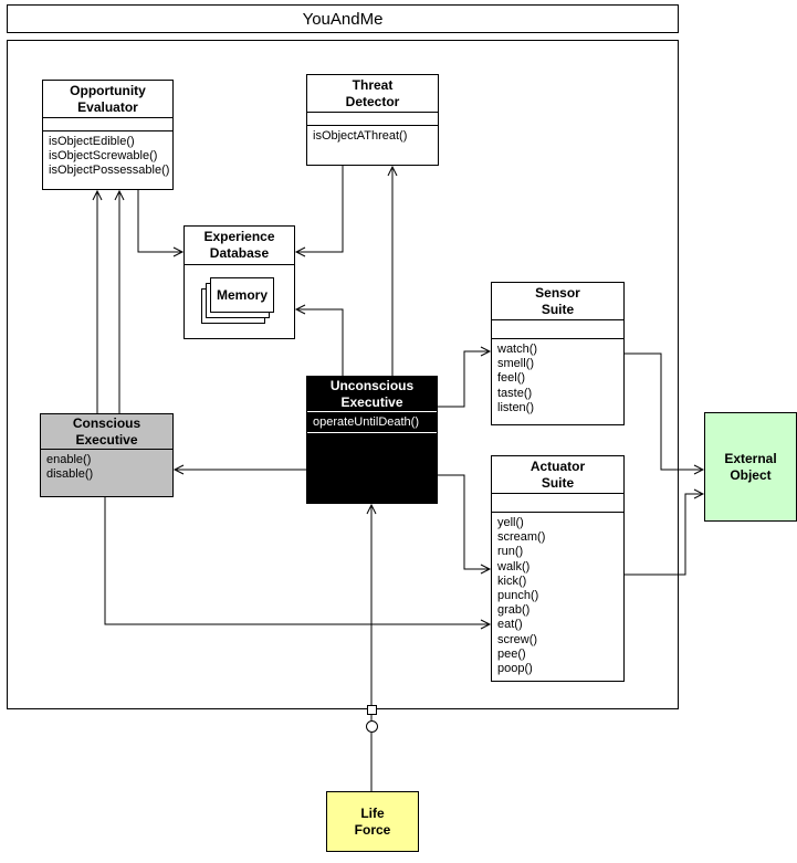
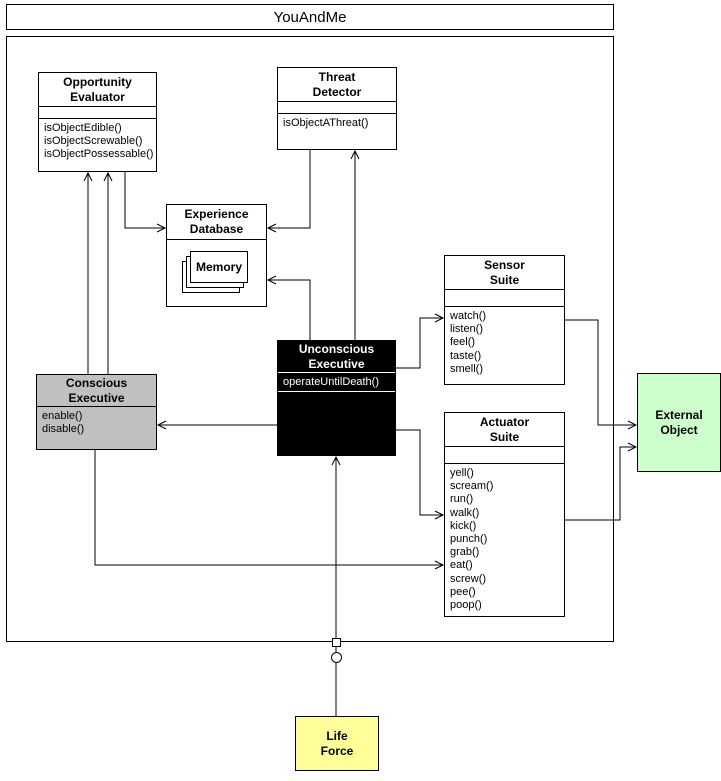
  YouAndMe
  Opportunity
  Evaluator
  isObjectEdible()
  isObjectScrewable()
  isObjectPossessable()
  Threat
  Detector
  isObjectAThreat()
  Experience
  Database
  Memory
  Sensor
  Suite
  watch()
- smell()
+ listen()
  feel()
  taste()
- listen()
+ smell()
  Unconscious
  Executive
  operateUntilDeath()
  Conscious
  Executive
  enable()
  disable()
  Actuator
  Suite
  yell()
  scream()
  run()
  walk()
  kick()
  punch()
  grab()
  eat()
  screw()
  pee()
  poop()
  External
  Object
  Life
  Force
